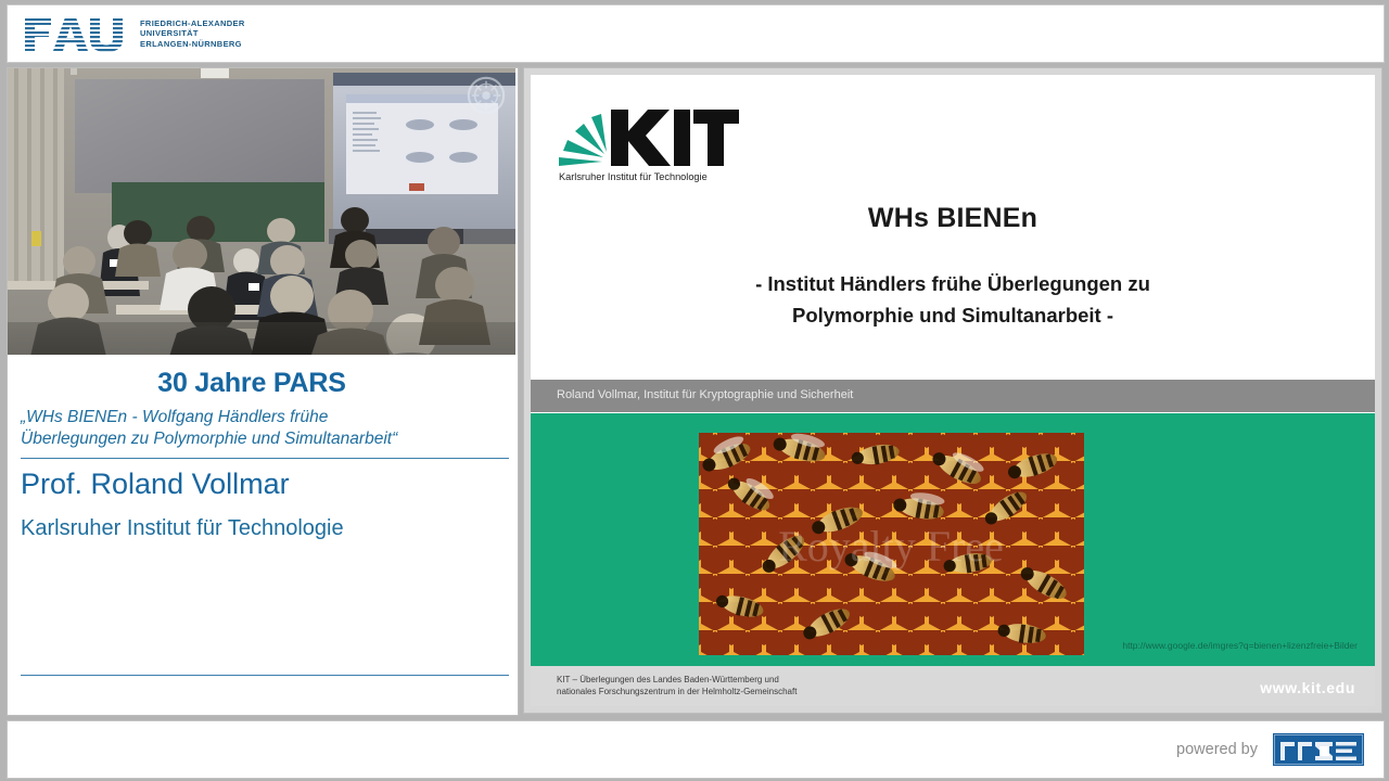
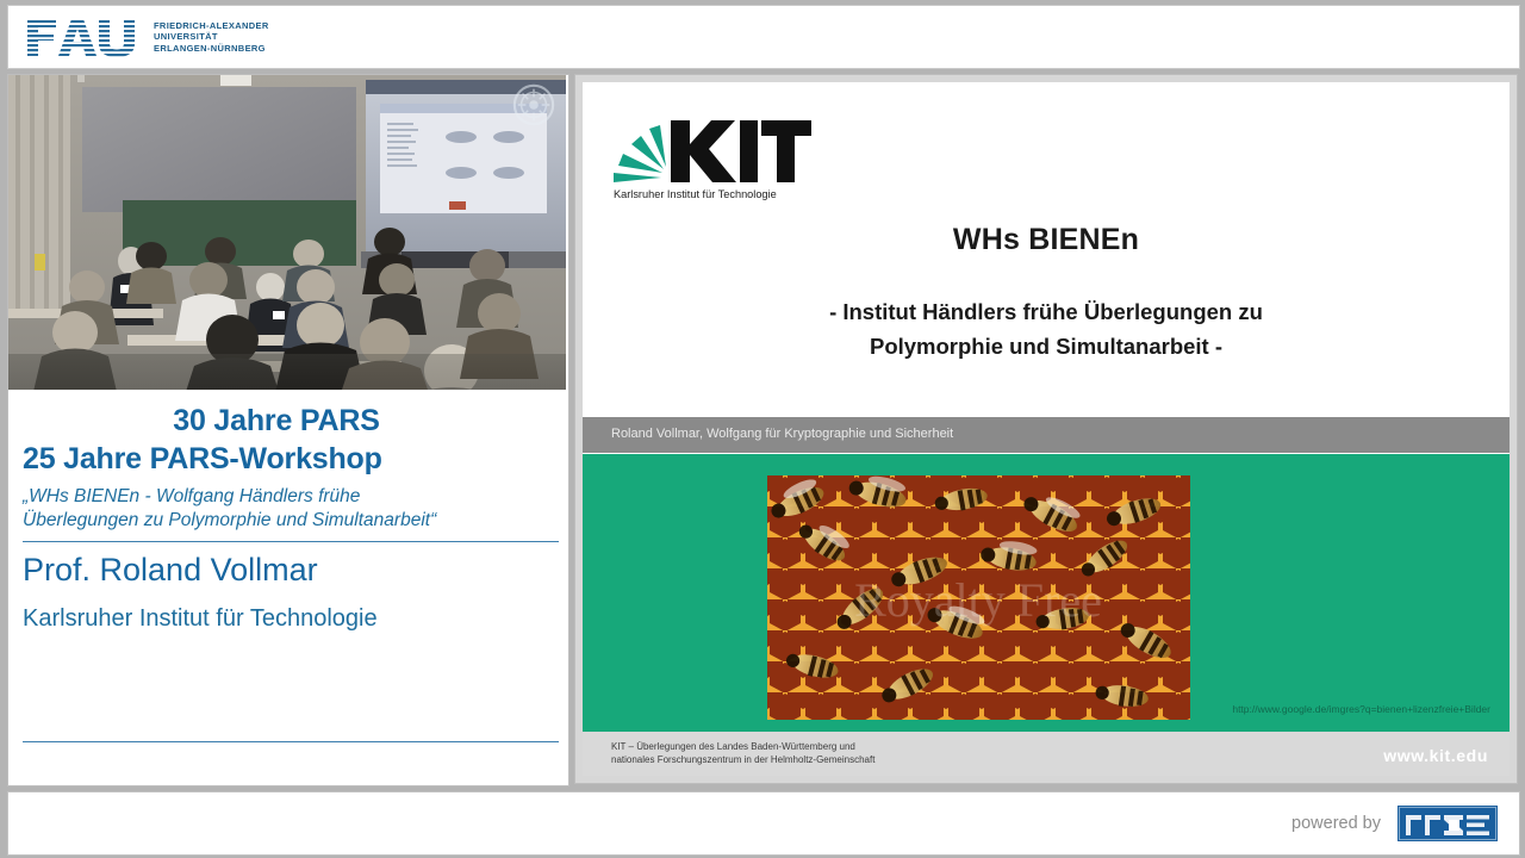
  FRIEDRICH-ALEXANDER
  UNIVERSITÄT
  ERLANGEN-NÜRNBERG
  30 Jahre PARS
+ 25 Jahre PARS-Workshop
  „WHs BIENEn - Wolfgang Händlers frühe
  Überlegungen zu Polymorphie und Simultanarbeit“
  Prof. Roland Vollmar
  Karlsruher Institut für Technologie
  Karlsruher Institut für Technologie
  WHs BIENEn
  - Institut Händlers frühe Überlegungen zu
  Polymorphie und Simultanarbeit -
- Roland Vollmar, Institut für Kryptographie und Sicherheit
+ Roland Vollmar, Wolfgang für Kryptographie und Sicherheit
  Royalty Free
  http://www.google.de/imgres?q=bienen+lizenzfreie+Bilder
  KIT – Überlegungen des Landes Baden-Württemberg und
  nationales Forschungszentrum in der Helmholtz-Gemeinschaft
  www.kit.edu
  powered by
